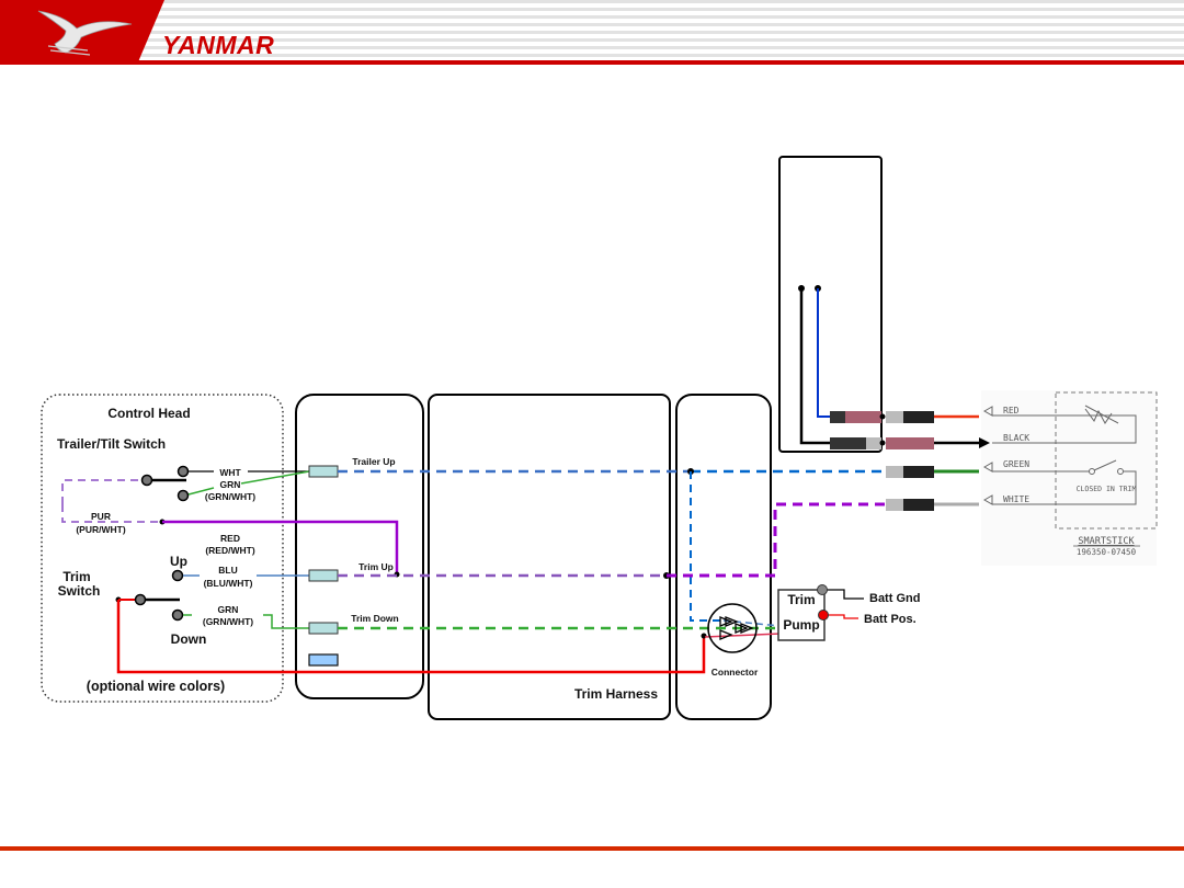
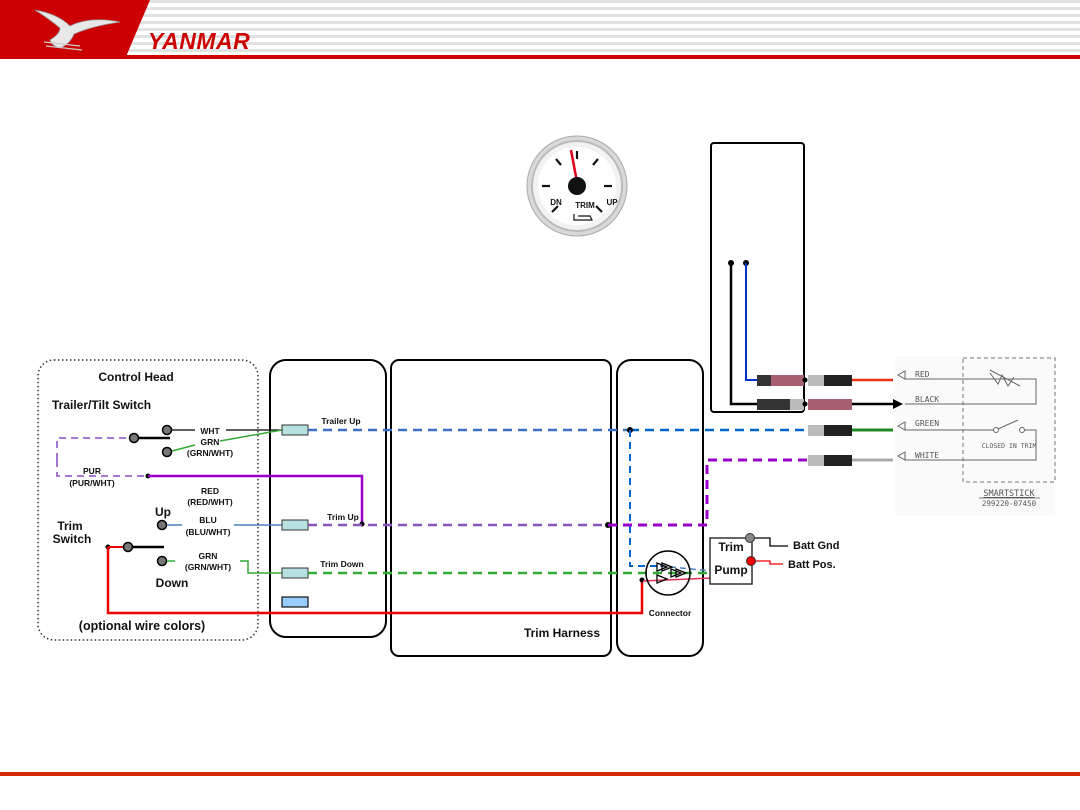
  YANMAR
+ DN
+ TRIM
+ UP
  Control Head
  Trailer/Tilt Switch
  WHT
  GRN
  (GRN/WHT)
  PUR
  (PUR/WHT)
  RED
  (RED/WHT)
  Trim
  Switch
  Up
  Down
  BLU
  (BLU/WHT)
  GRN
  (GRN/WHT)
  (optional wire colors)
  Trailer Up
  Trim Up
  Trim Down
  Connector
  Trim
  Pump
  Batt Gnd
  Batt Pos.
  RED
  BLACK
  GREEN
  WHITE
  CLOSED IN TRIM
  SMARTSTICK
- 196350-07450
+ 299220-07450
  Trim Harness
